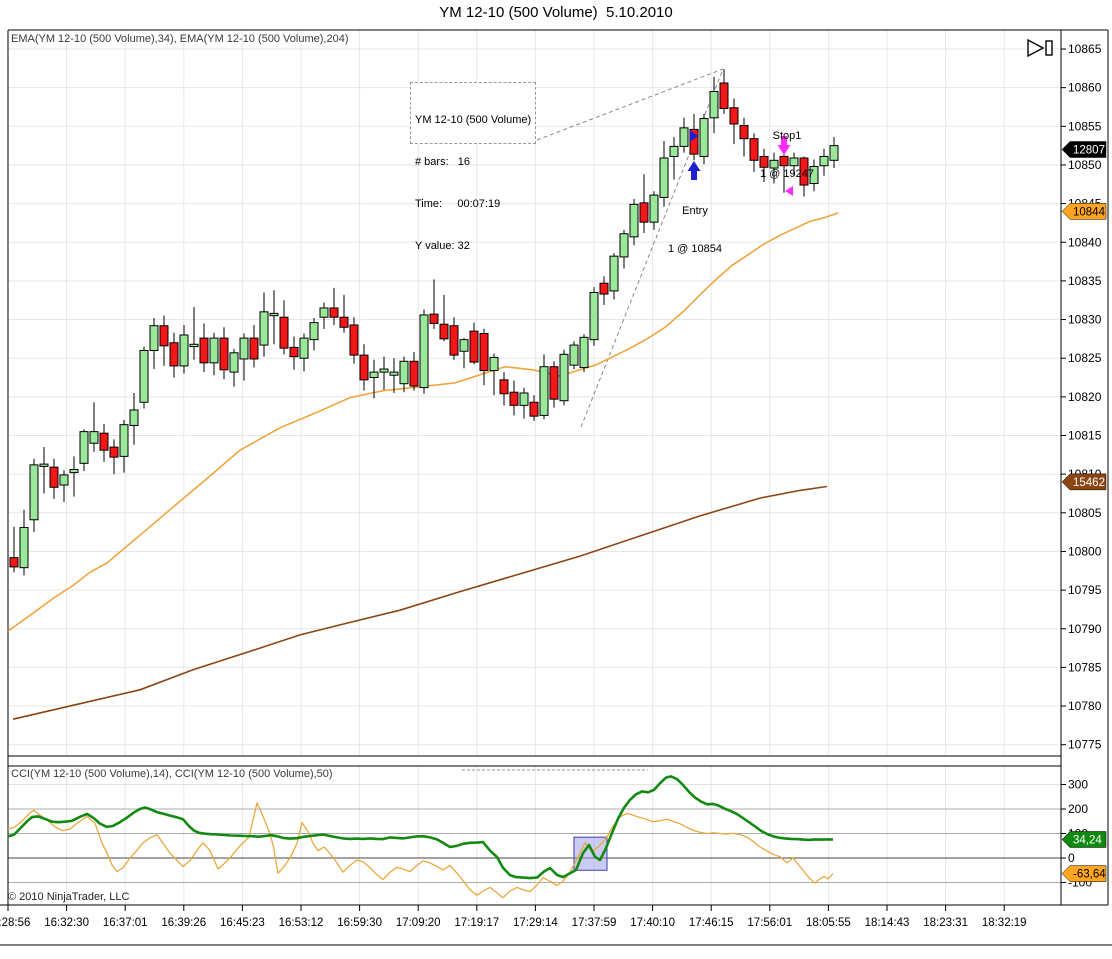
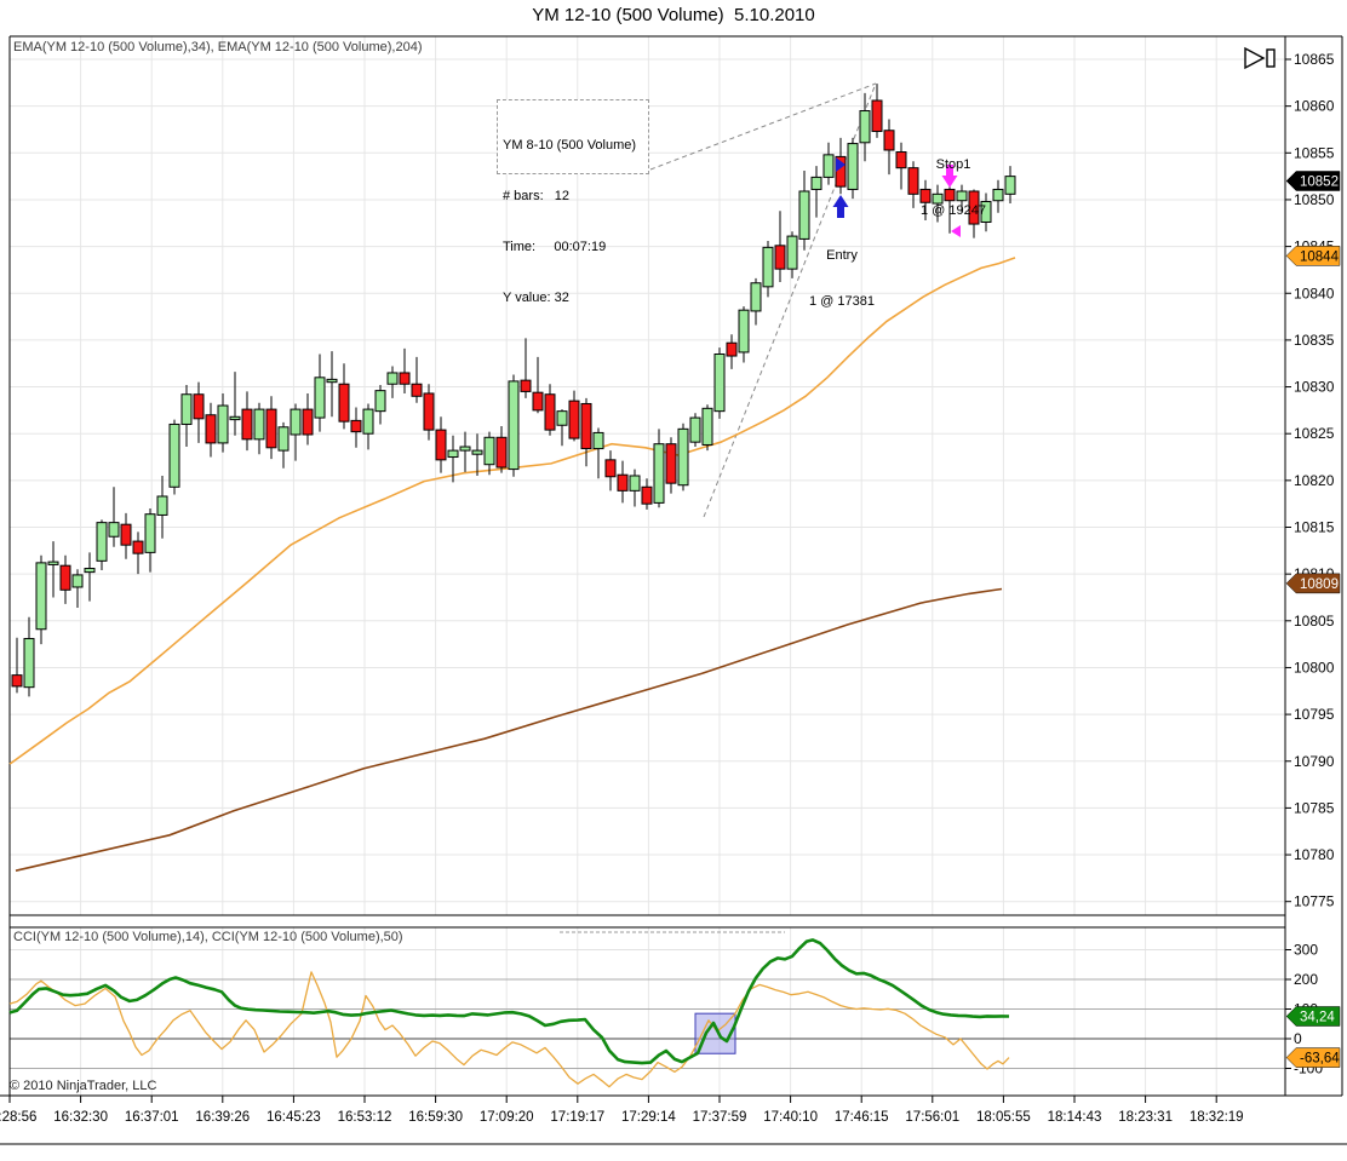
  10865
  10860
  10855
  10850
  10840
  10835
  10830
  10825
  10820
  10815
  10805
  10800
  10795
  10790
  10785
  10780
  10775
  300
  200
  0
  -100
  :28:56
  16:32:30
  16:37:01
  16:39:26
  16:45:23
  16:53:12
  16:59:30
  17:09:20
  17:19:17
  17:29:14
  17:37:59
  17:40:10
  17:46:15
  17:56:01
  18:05:55
  18:14:43
  18:23:31
  18:32:19
- 12807
+ 10852
  10844
- 15462
+ 10809
  34,24
  -63,64
  YM 12-10 (500 Volume) 5.10.2010
  EMA(YM 12-10 (500 Volume),34), EMA(YM 12-10 (500 Volume),204)
  CCI(YM 12-10 (500 Volume),14), CCI(YM 12-10 (500 Volume),50)
  © 2010 NinjaTrader, LLC
- YM 12-10 (500 Volume)
+ YM 8-10 (500 Volume)
- # bars: 16
+ # bars: 12
  Time: 00:07:19
  Y value: 32
  Entry
- 1 @ 10854
+ 1 @ 17381
  Stop1
  1 @ 19247
